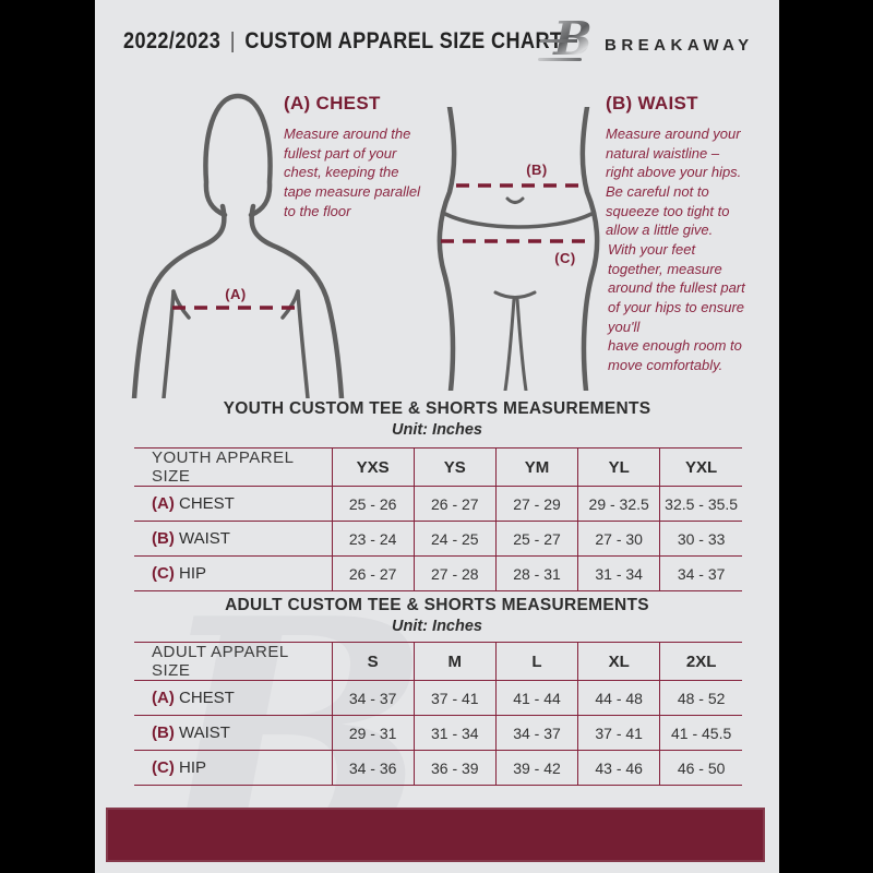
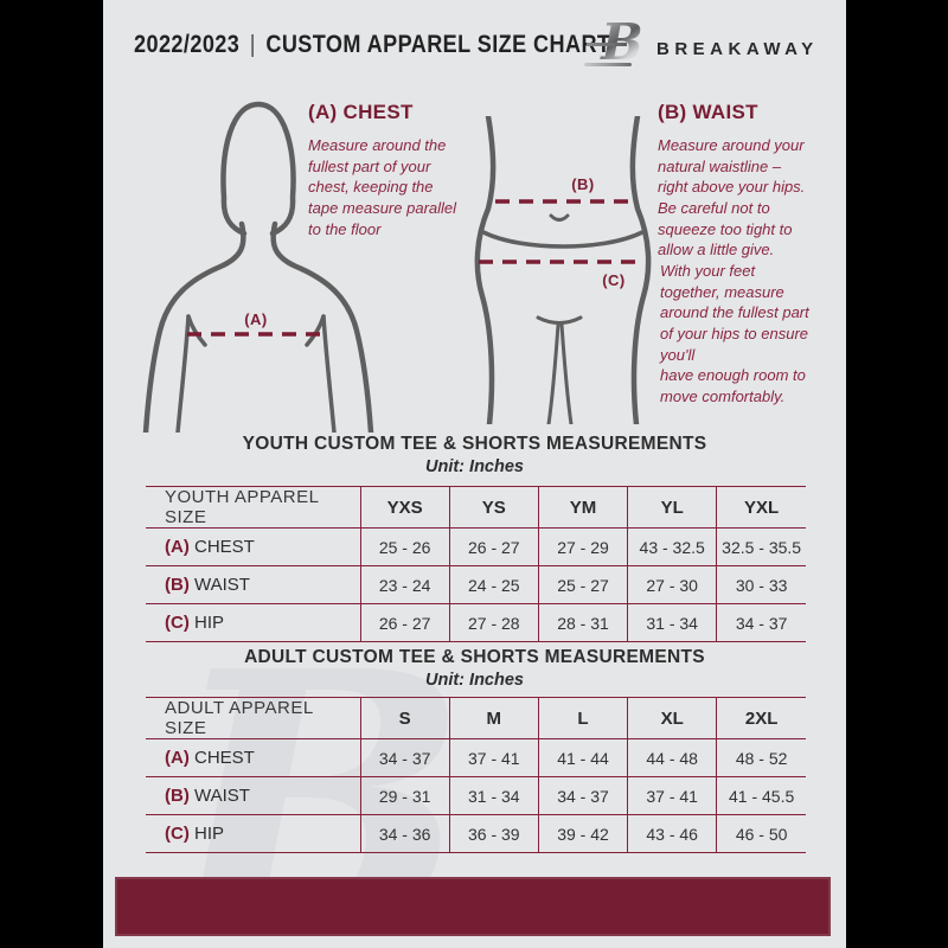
  2022/2023 | CUSTOM APPAREL SIZE CHA
  B
  BREAKAWAY
  (A)
  (B)
  (C)
  (A) CHEST
  Measure around the
  fullest part of your
  chest, keeping the
  tape measure parallel
  to the floor
  (B) WAIST
  Measure around your
  natural waistline –
  right above your hips.
  Be careful not to
  squeeze too tight to
  allow a little give.
  With your feet
  together, measure
  around the fullest part
  of your hips to ensure
  you'll
  have enough room to
  move comfortably.
  B
  YOUTH CUSTOM TEE & SHORTS MEASUREMENTS
  Unit: Inches
  YOUTH APPAREL SIZE	YXS	YS	YM	YL	YXL
- (A) CHEST	25 - 26	26 - 27	27 - 29	29 - 32.5	32.5 - 35.5
+ (A) CHEST	25 - 26	26 - 27	27 - 29	43 - 32.5	32.5 - 35.5
  (B) WAIST	23 - 24	24 - 25	25 - 27	27 - 30	30 - 33
  (C) HIP	26 - 27	27 - 28	28 - 31	31 - 34	34 - 37
  ADULT CUSTOM TEE & SHORTS MEASUREMENTS
  Unit: Inches
  ADULT APPAREL SIZE	S	M	L	XL	2XL
  (A) CHEST	34 - 37	37 - 41	41 - 44	44 - 48	48 - 52
  (B) WAIST	29 - 31	31 - 34	34 - 37	37 - 41	41 - 45.5
  (C) HIP	34 - 36	36 - 39	39 - 42	43 - 46	46 - 50
